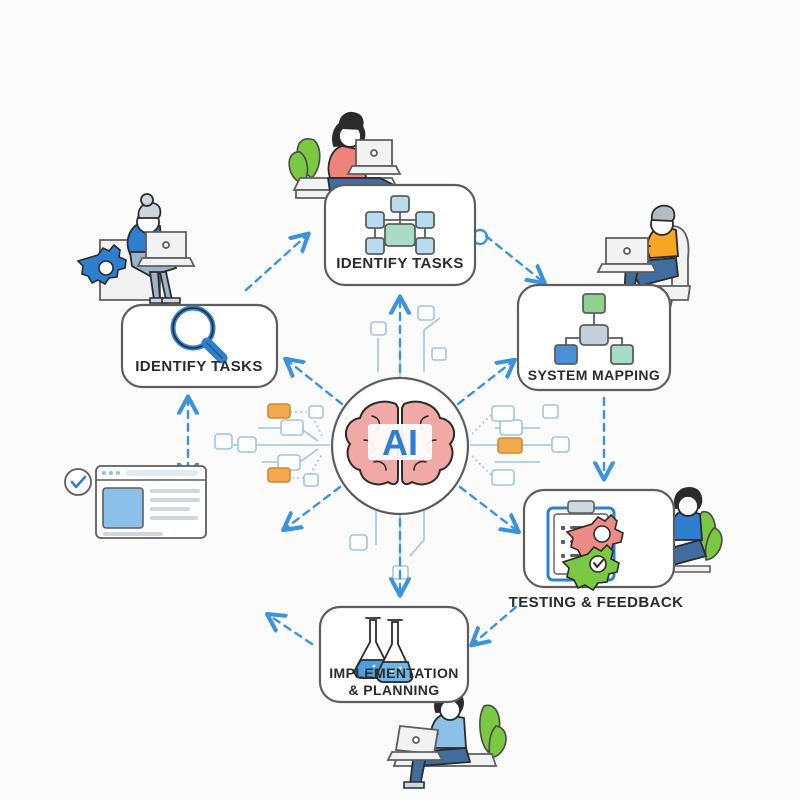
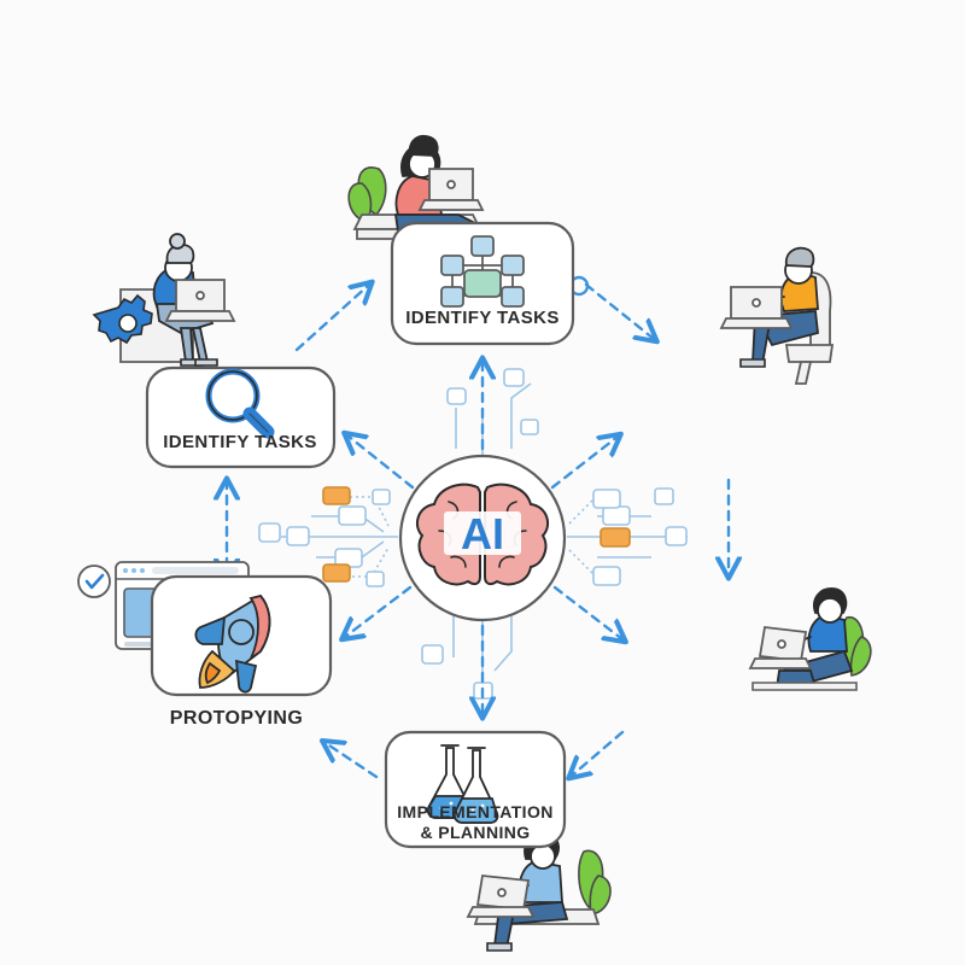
  IDENTIFY TASKS
  IDENTIFY TASKS
- SYSTEM MAPPING
- TESTING & FEEDBACK
  IMPLEMENTATION
  & PLANNING
+ PROTOPYING
  AI
